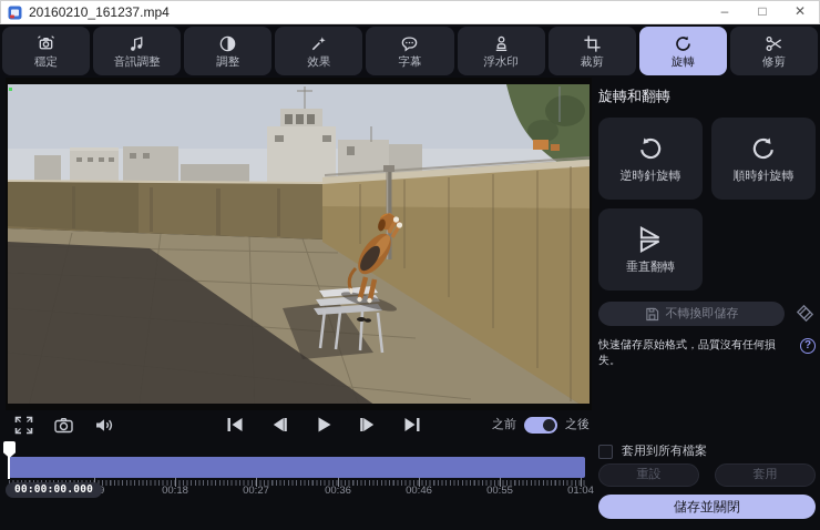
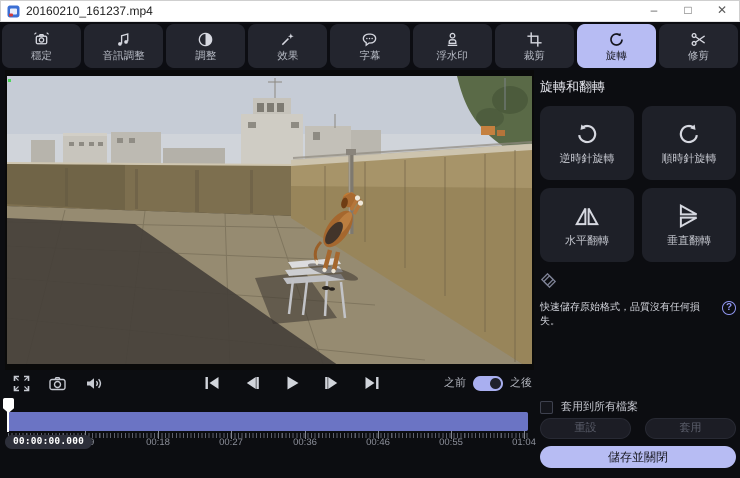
  20160210_161237.mp4
  –
  □
  ✕
  穩定
  音訊調整
  調整
  效果
  字幕
  浮水印
  裁剪
  旋轉
  修剪
  之前
  之後
  00:18
  00:27
  00:36
  00:46
  00:55
  01:04
  00:00:00.000
  旋轉和翻轉
  逆時針旋轉
  順時針旋轉
+ 水平翻轉
  垂直翻轉
- 不轉換即儲存
  快速儲存原始格式，品質沒有任何損失。
  ?
  套用到所有檔案
  重設
  套用
  儲存並關閉
